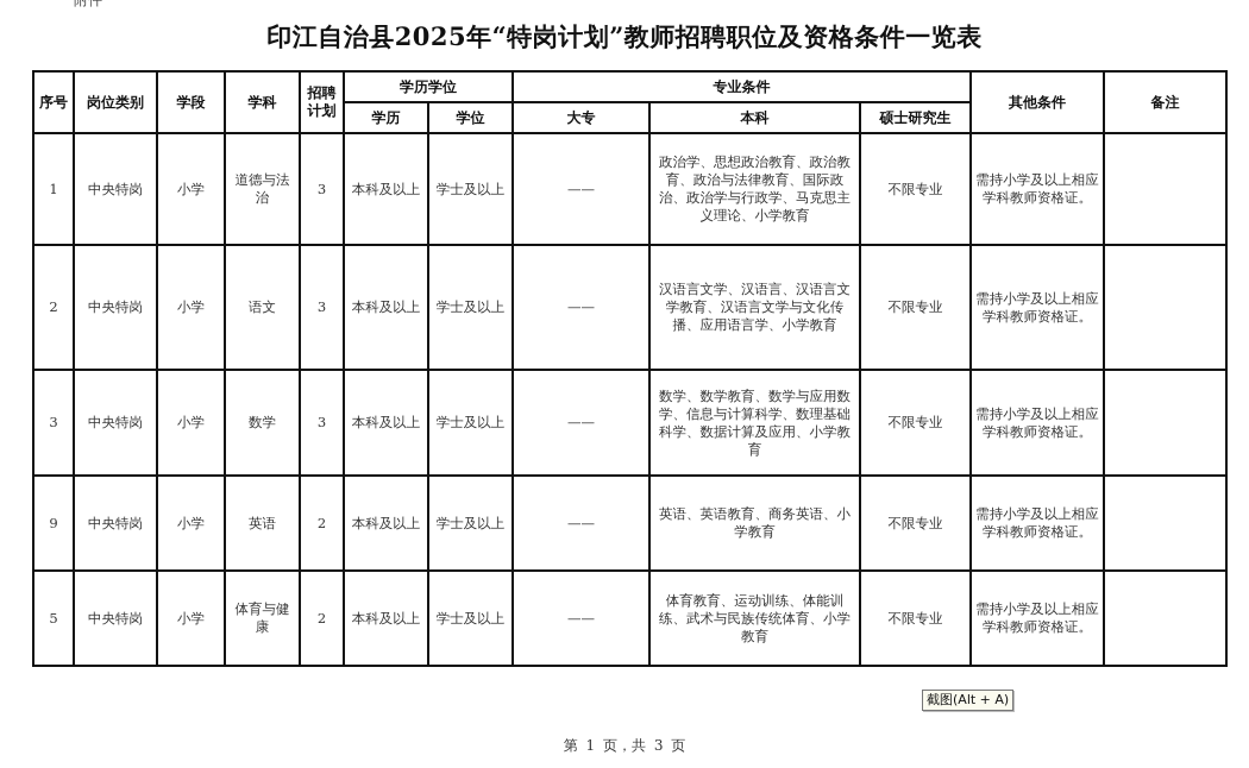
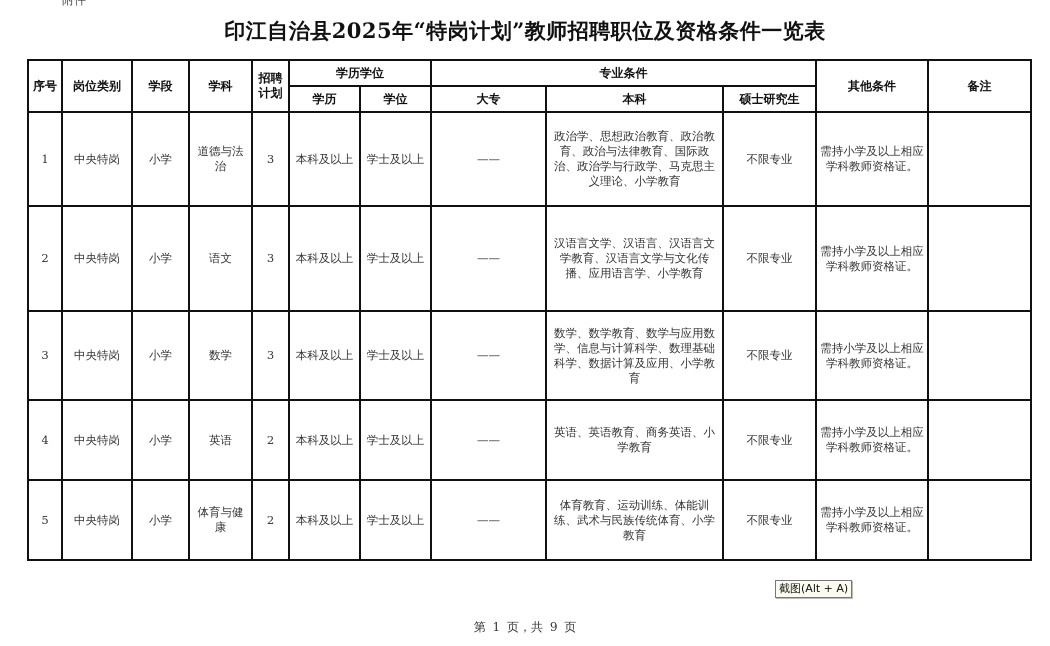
  附件
  印江自治县2025年“特岗计划”教师招聘职位及资格条件一览表
  序号	岗位类别	学段	学科	招聘计划	学历学位	专业条件	其他条件	备注
  学历	学位	大专	本科	硕士研究生
  1	中央特岗	小学	道德与法治	3	本科及以上	学士及以上	——	政治学、思想政治教育、政治教育、政治与法律教育、国际政治、政治学与行政学、马克思主义理论、小学教育	不限专业	需持小学及以上相应学科教师资格证。
  2	中央特岗	小学	语文	3	本科及以上	学士及以上	——	汉语言文学、汉语言、汉语言文学教育、汉语言文学与文化传播、应用语言学、小学教育	不限专业	需持小学及以上相应学科教师资格证。
  3	中央特岗	小学	数学	3	本科及以上	学士及以上	——	数学、数学教育、数学与应用数学、信息与计算科学、数理基础科学、数据计算及应用、小学教育	不限专业	需持小学及以上相应学科教师资格证。
- 9	中央特岗	小学	英语	2	本科及以上	学士及以上	——	英语、英语教育、商务英语、小学教育	不限专业	需持小学及以上相应学科教师资格证。
+ 4	中央特岗	小学	英语	2	本科及以上	学士及以上	——	英语、英语教育、商务英语、小学教育	不限专业	需持小学及以上相应学科教师资格证。
  5	中央特岗	小学	体育与健康	2	本科及以上	学士及以上	——	体育教育、运动训练、体能训练、武术与民族传统体育、小学教育	不限专业	需持小学及以上相应学科教师资格证。
  截图(Alt + A)
- 第 1 页，共 3 页
+ 第 1 页，共 9 页
